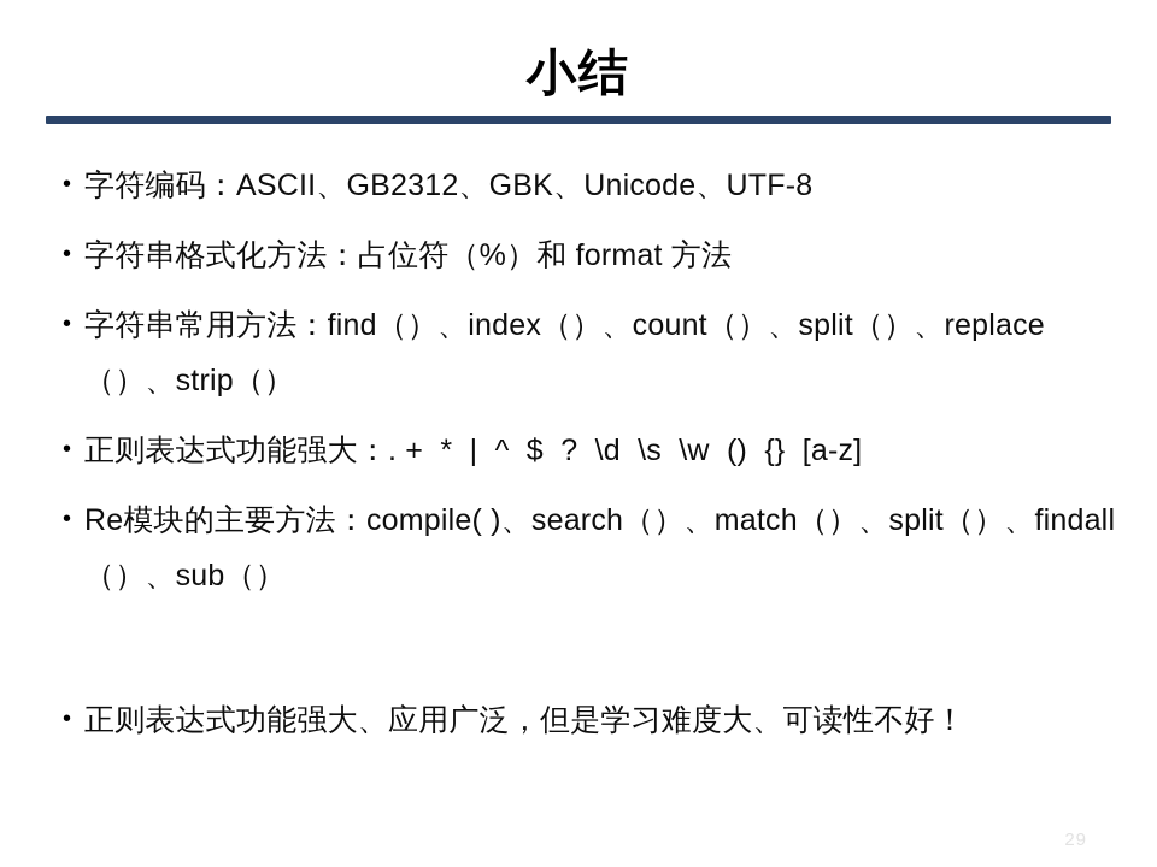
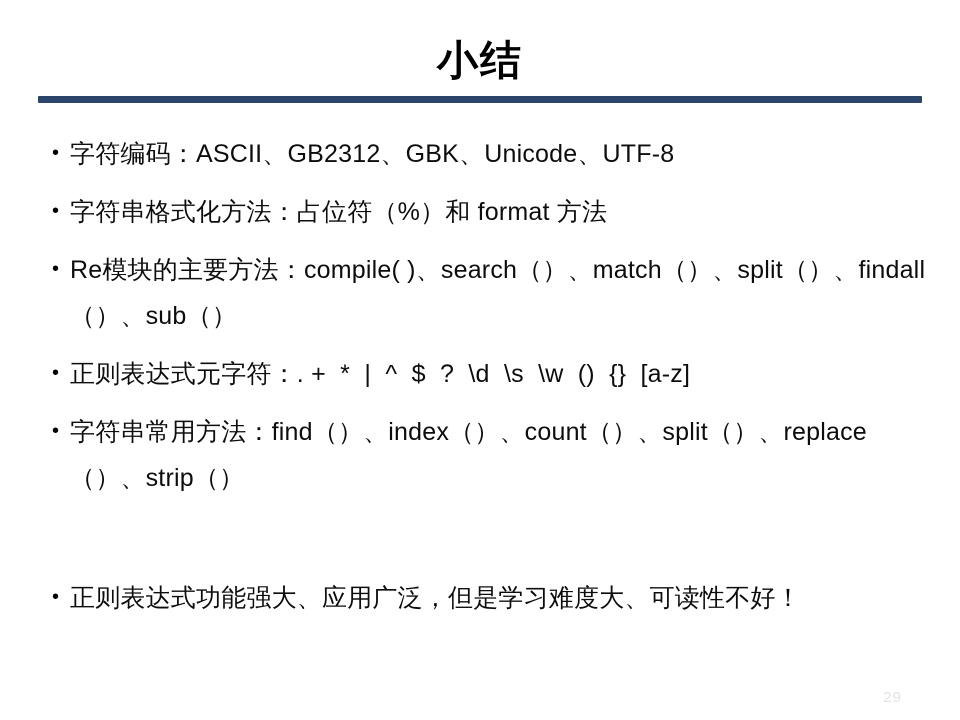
  小结
  字符编码：ASCII、GB2312、GBK、Unicode、UTF-8
  字符串格式化方法：占位符（%）和 format 方法
- 字符串常用方法：find（）、index（）、count（）、split（）、replace（）、strip（）
+ Re模块的主要方法：compile( )、search（）、match（）、split（）、findall（）、sub（）
- 正则表达式功能强大：. + * | ^ $ ? \d \s \w () {} [a-z]
+ 正则表达式元字符：. + * | ^ $ ? \d \s \w () {} [a-z]
- Re模块的主要方法：compile( )、search（）、match（）、split（）、findall（）、sub（）
+ 字符串常用方法：find（）、index（）、count（）、split（）、replace（）、strip（）
  正则表达式功能强大、应用广泛，但是学习难度大、可读性不好！
  29
